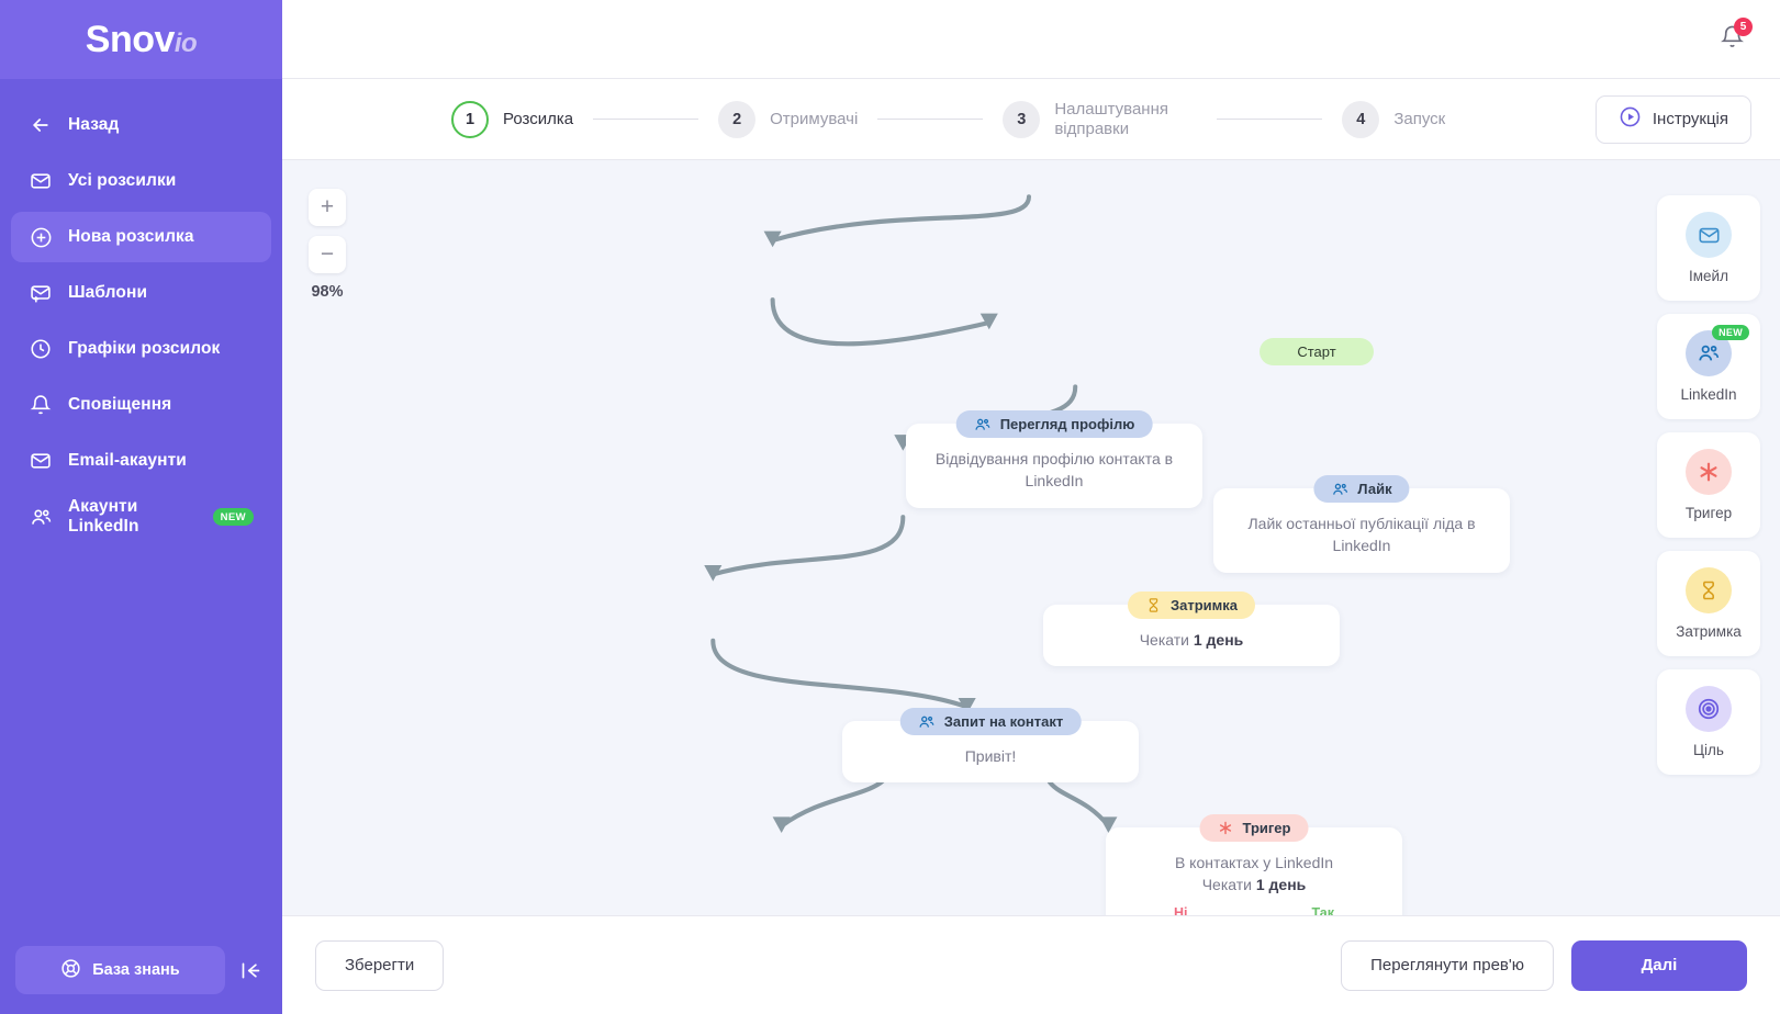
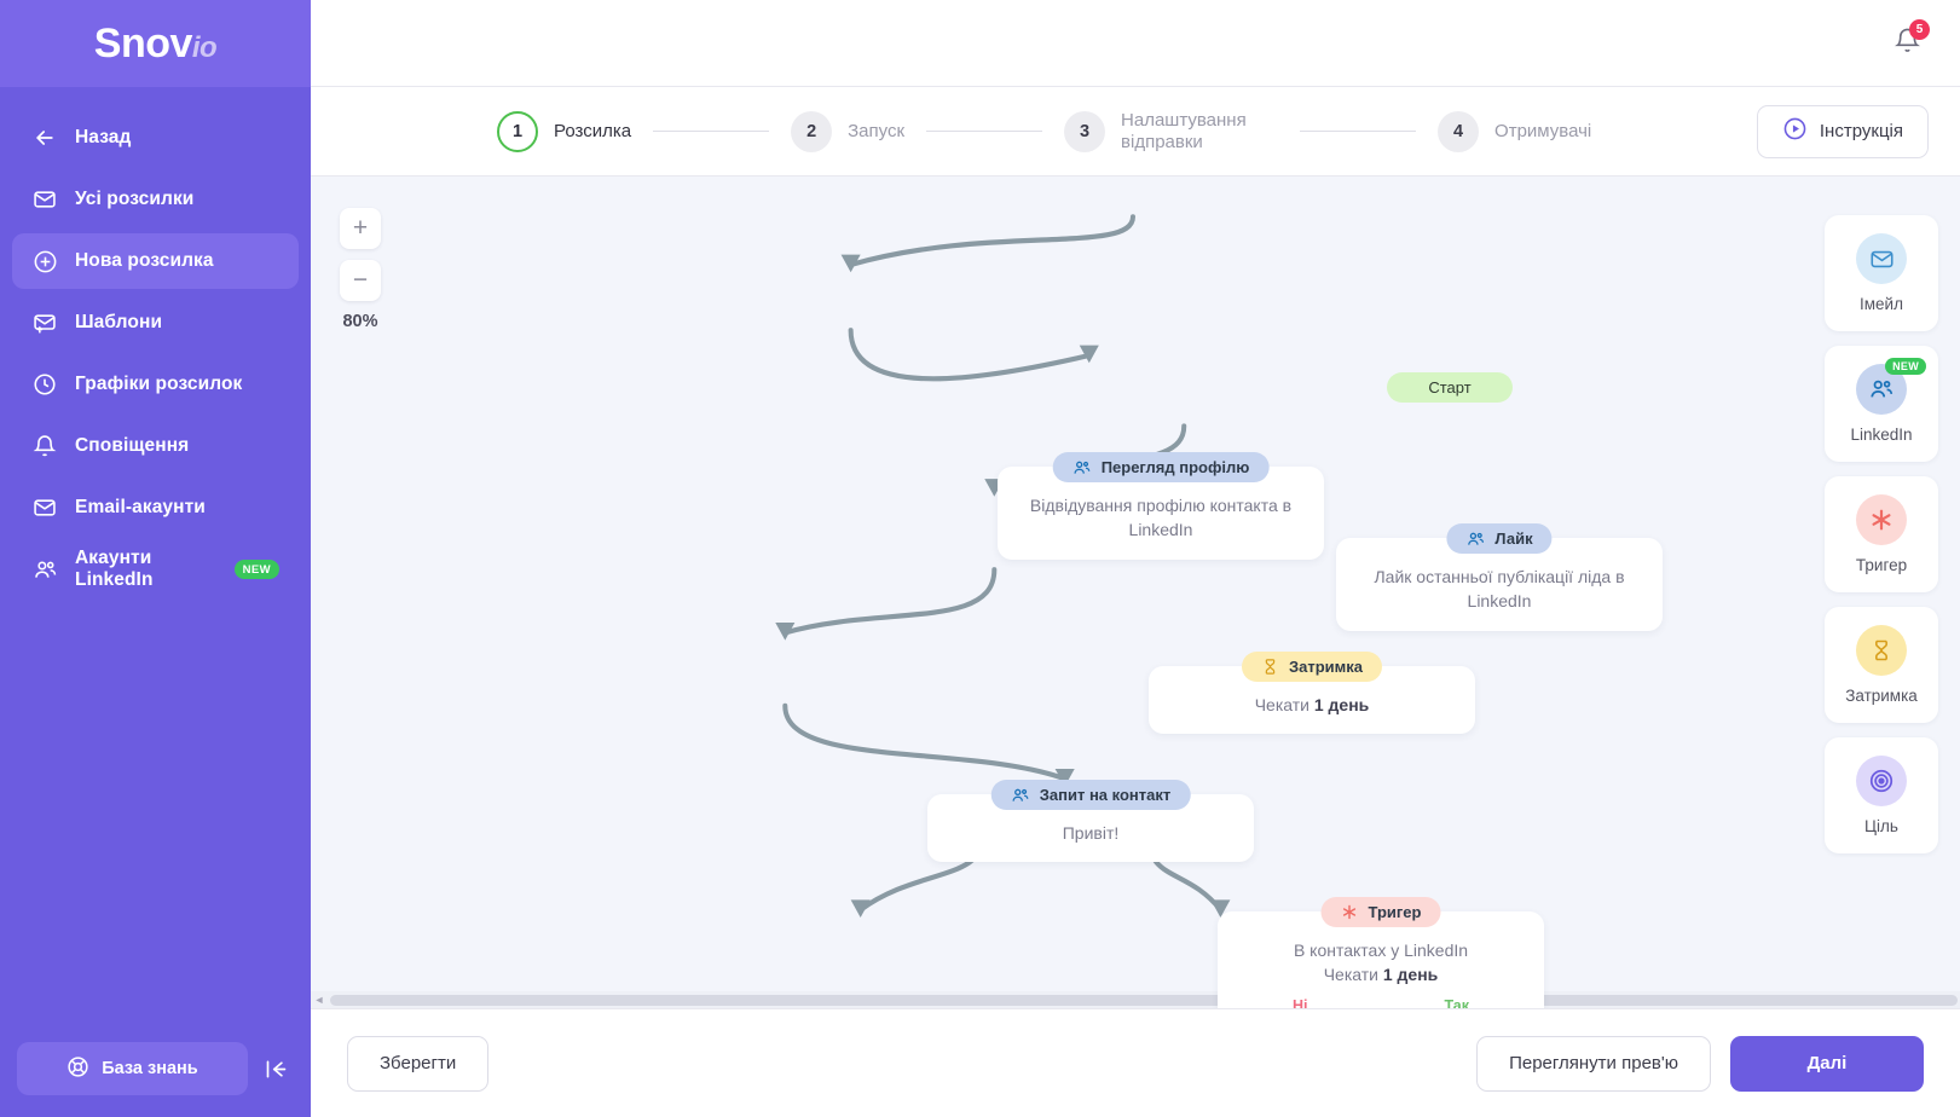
  Snovio
  Назад
  Усі розсилки
  Нова розсилка
  Шаблони
  Графіки розсилок
  Сповіщення
  Email-акаунти
  Акаунти LinkedIn
  NEW
  База знань
  5
  1
  Розсилка
  2
- Отримувачі
+ Запуск
  3
  Налаштування відправки
  4
- Запуск
+ Отримувачі
  Інструкція
  +
  −
- 98%
+ 80%
  Старт
  Перегляд профілю
  Відвідування профілю контакта в LinkedIn
  Лайк
  Лайк останньої публікації ліда в LinkedIn
  Затримка
  Чекати 1 день
  Запит на контакт
  Привіт!
  Тригер
  В контактах у LinkedIn
  Чекати 1 день
  Ні
  Так
  Імейл
  NEW
  LinkedIn
  Тригер
  Затримка
  Ціль
+ ◄
  Зберегти
  Переглянути прев'ю
  Далі
